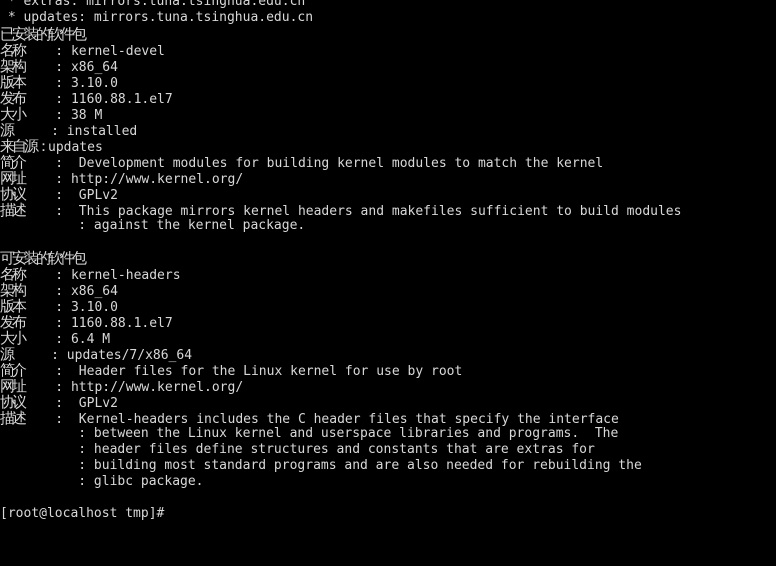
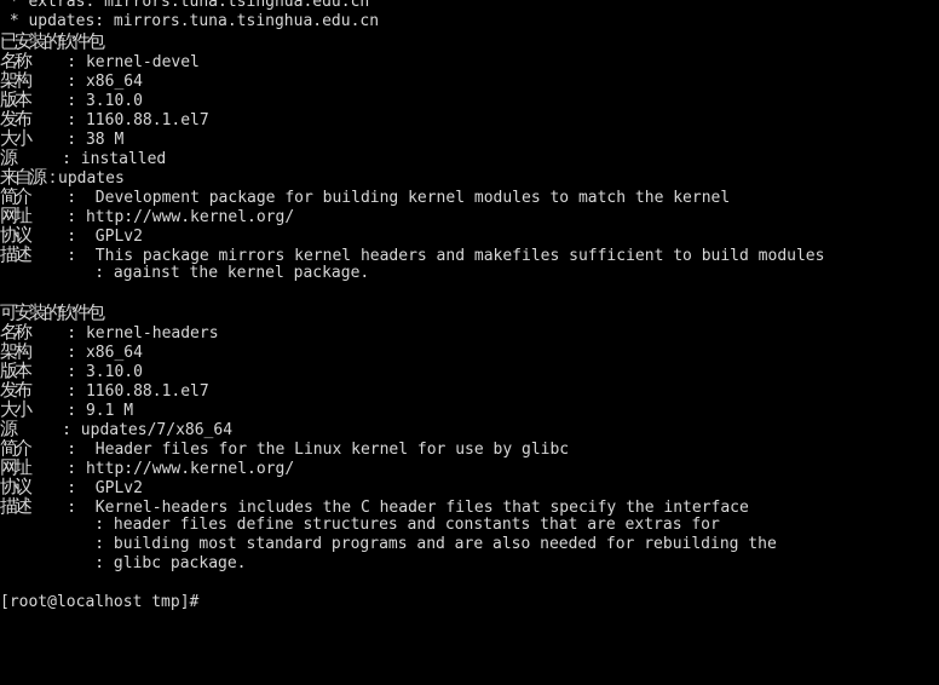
  * extras: mirrors.tuna.tsinghua.edu.cn
  * updates: mirrors.tuna.tsinghua.edu.cn
  已安装的软件包
  名称 : kernel-devel
  架构 : x86_64
  版本 : 3.10.0
  发布 : 1160.88.1.el7
  大小 : 38 M
  源 : installed
  来自源：updates
- 简介 : Development modules for building kernel modules to match the kernel
+ 简介 : Development package for building kernel modules to match the kernel
  网址 : http://www.kernel.org/
  协议 : GPLv2
  描述 : This package mirrors kernel headers and makefiles sufficient to build modules
  : against the kernel package.
  可安装的软件包
  名称 : kernel-headers
  架构 : x86_64
  版本 : 3.10.0
  发布 : 1160.88.1.el7
- 大小 : 6.4 M
+ 大小 : 9.1 M
  源 : updates/7/x86_64
- 简介 : Header files for the Linux kernel for use by root
+ 简介 : Header files for the Linux kernel for use by glibc
  网址 : http://www.kernel.org/
  协议 : GPLv2
  描述 : Kernel-headers includes the C header files that specify the interface
- : between the Linux kernel and userspace libraries and programs. The
  : header files define structures and constants that are extras for
  : building most standard programs and are also needed for rebuilding the
  : glibc package.
  [root@localhost tmp]#
